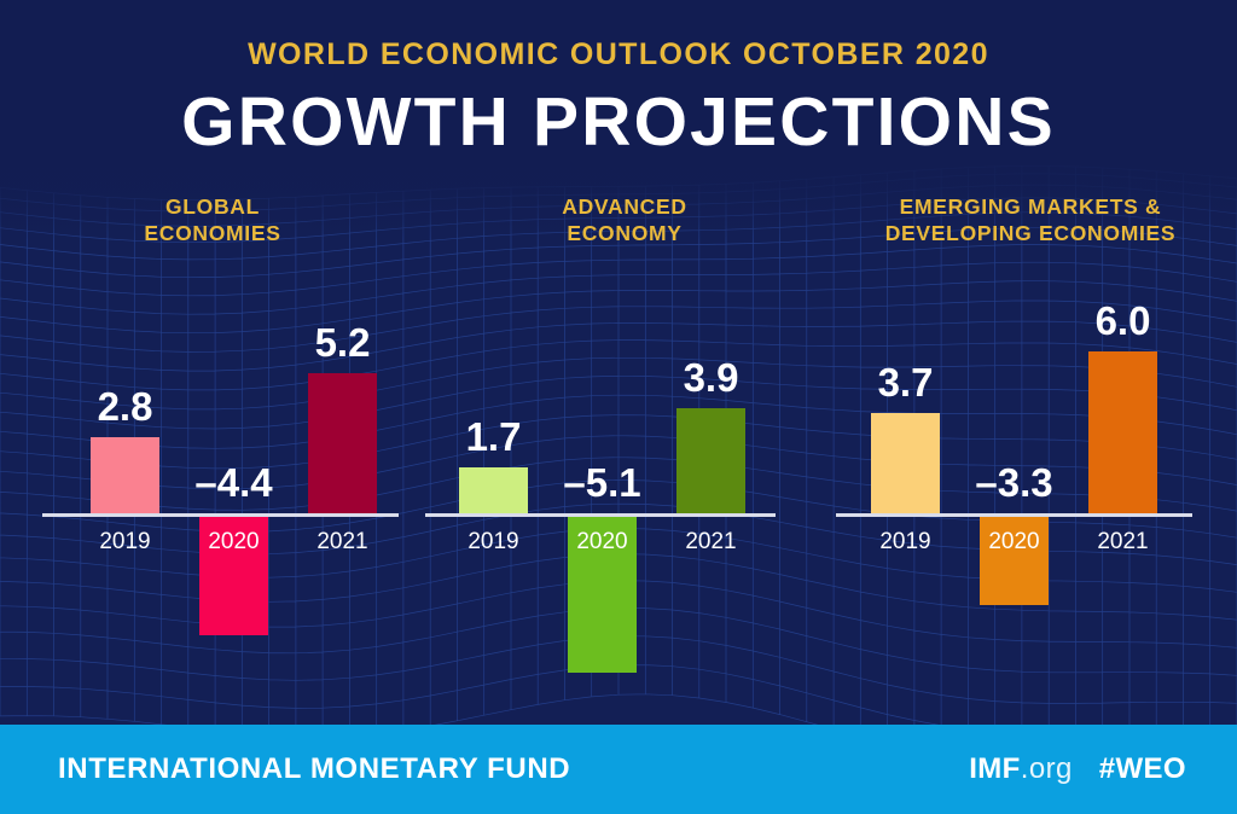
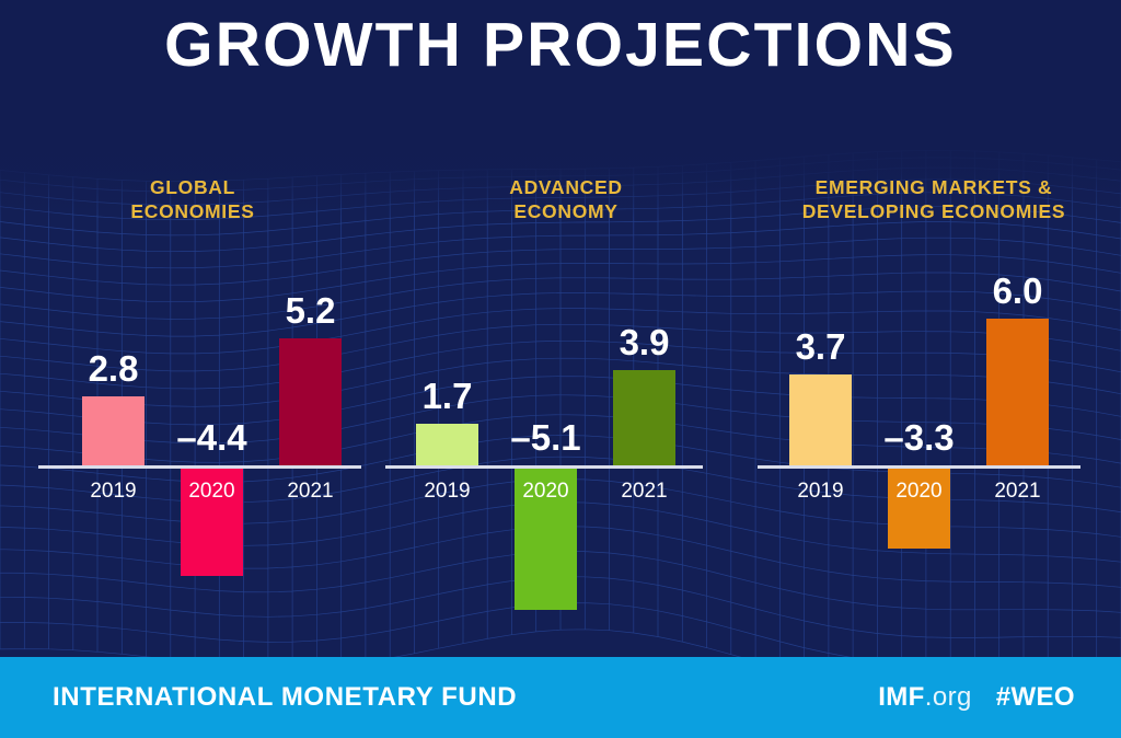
- WORLD ECONOMIC OUTLOOK OCTOBER 2020
  GROWTH PROJECTIONS
  GLOBAL
  ECONOMIES
  2.8
  2019
  –4.4
  2020
  5.2
  2021
  ADVANCED
  ECONOMY
  1.7
  2019
  –5.1
  2020
  3.9
  2021
  EMERGING MARKETS &
  DEVELOPING ECONOMIES
  3.7
  2019
  –3.3
  2020
  6.0
  2021
  INTERNATIONAL MONETARY FUND
  IMF.org
  #WEO
